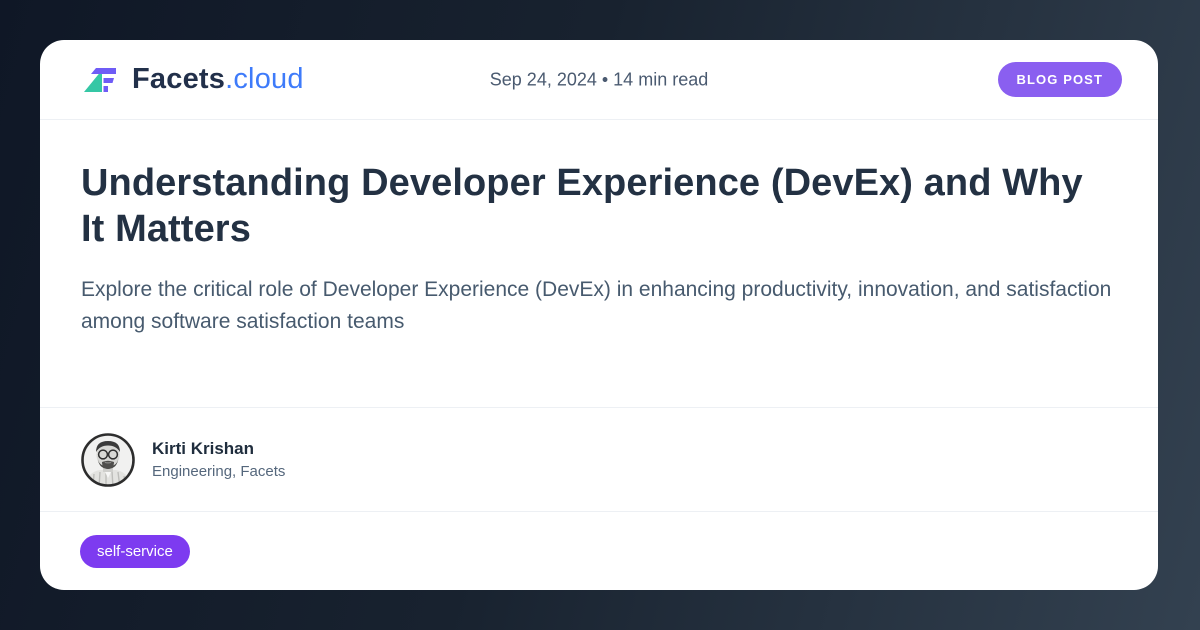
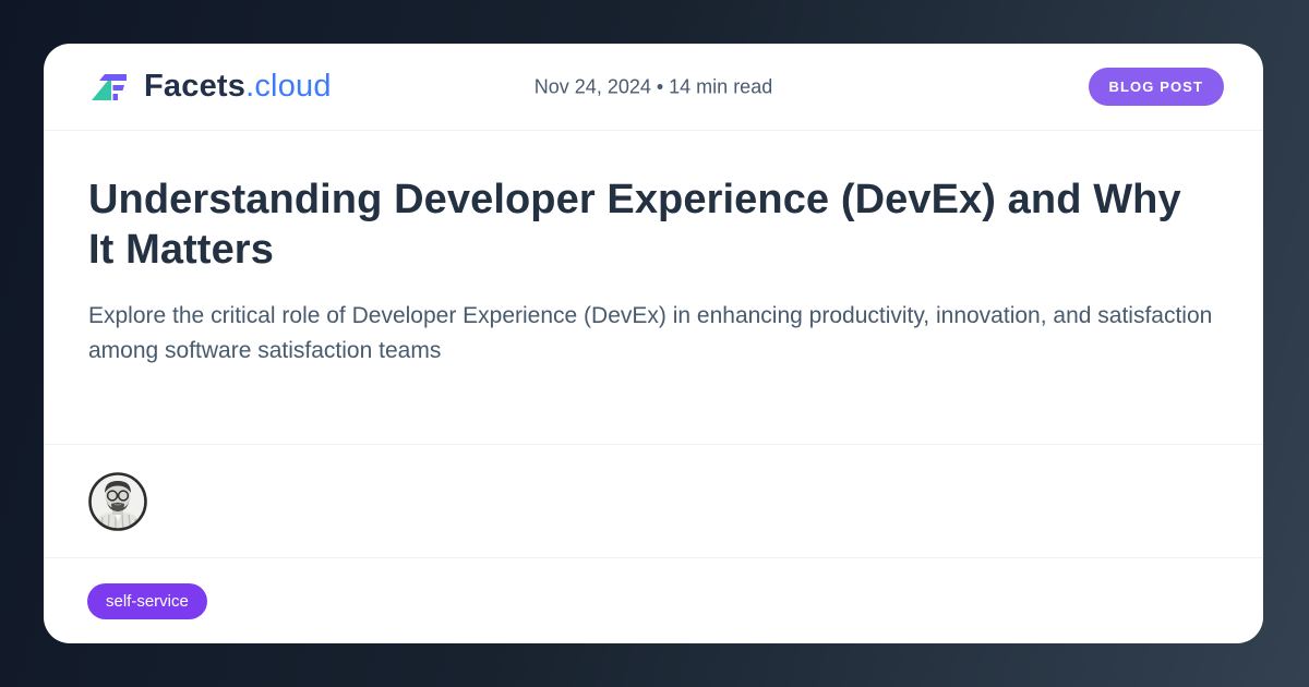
  Facets.cloud
- Sep 24, 2024 • 14 min read
+ Nov 24, 2024 • 14 min read
  BLOG POST
  Understanding Developer Experience (DevEx) and Why It Matters
  Explore the critical role of Developer Experience (DevEx) in enhancing productivity, innovation, and satisfaction among software satisfaction teams
- Kirti Krishan
- Engineering, Facets
  self-service
